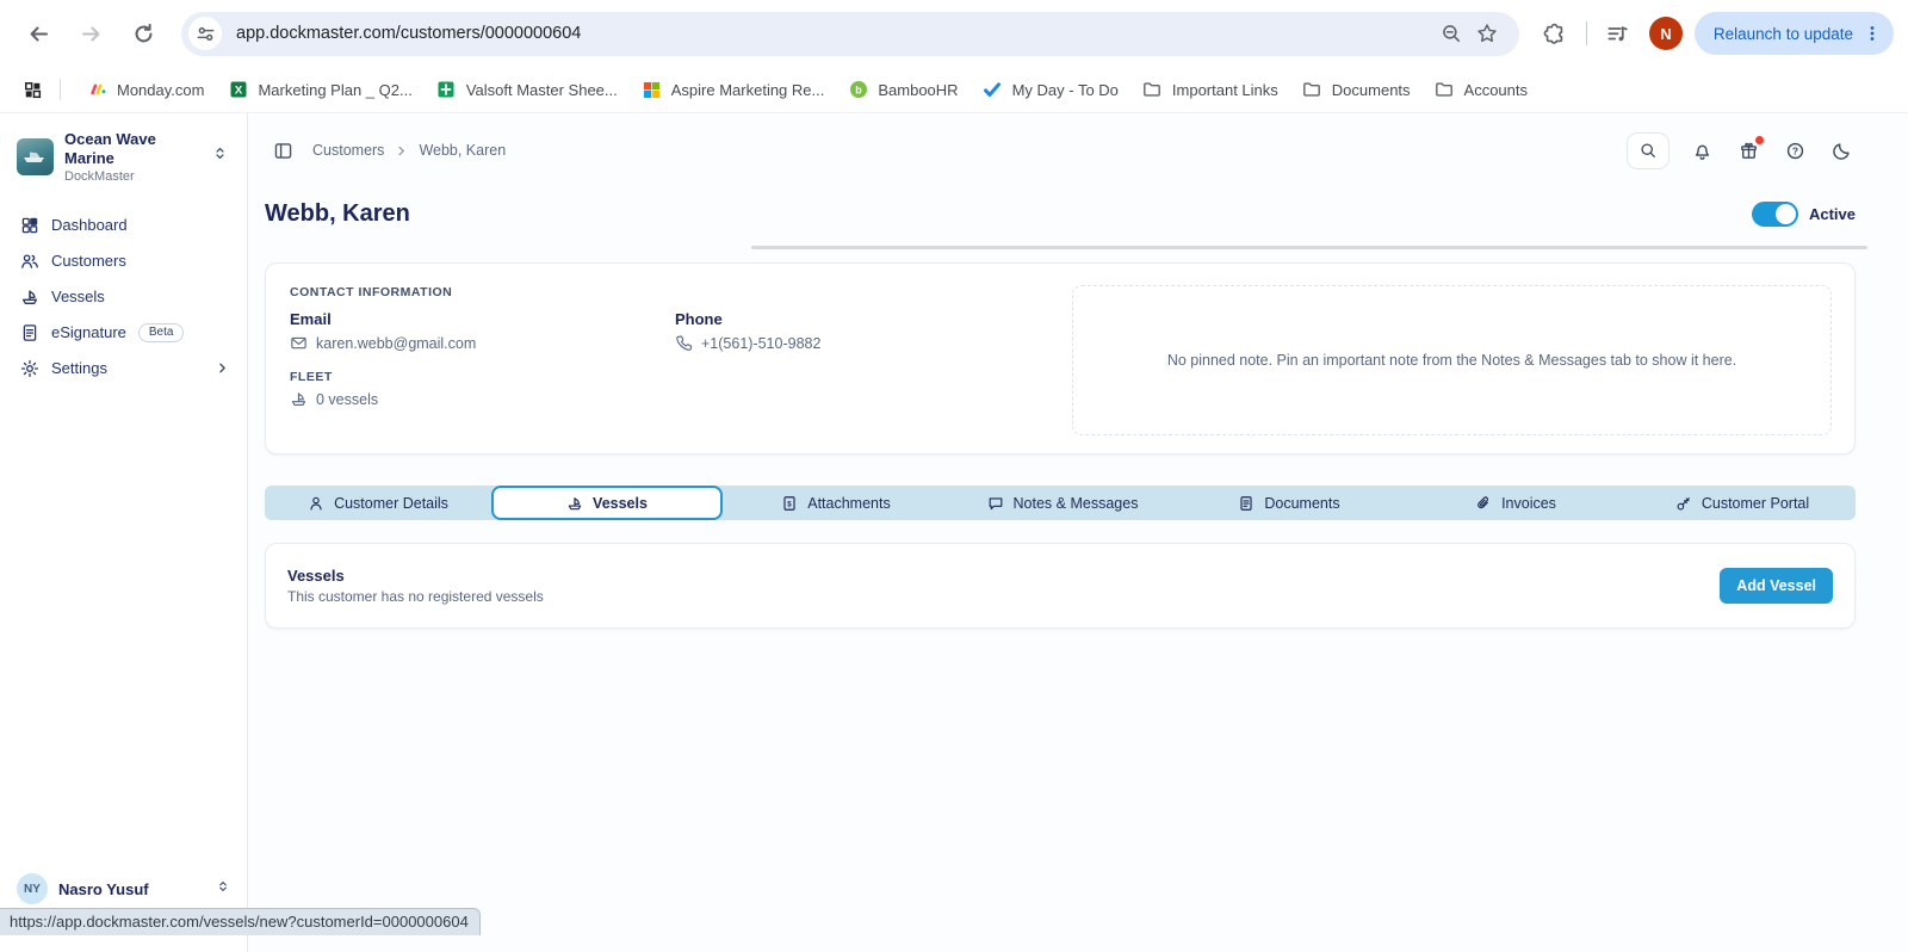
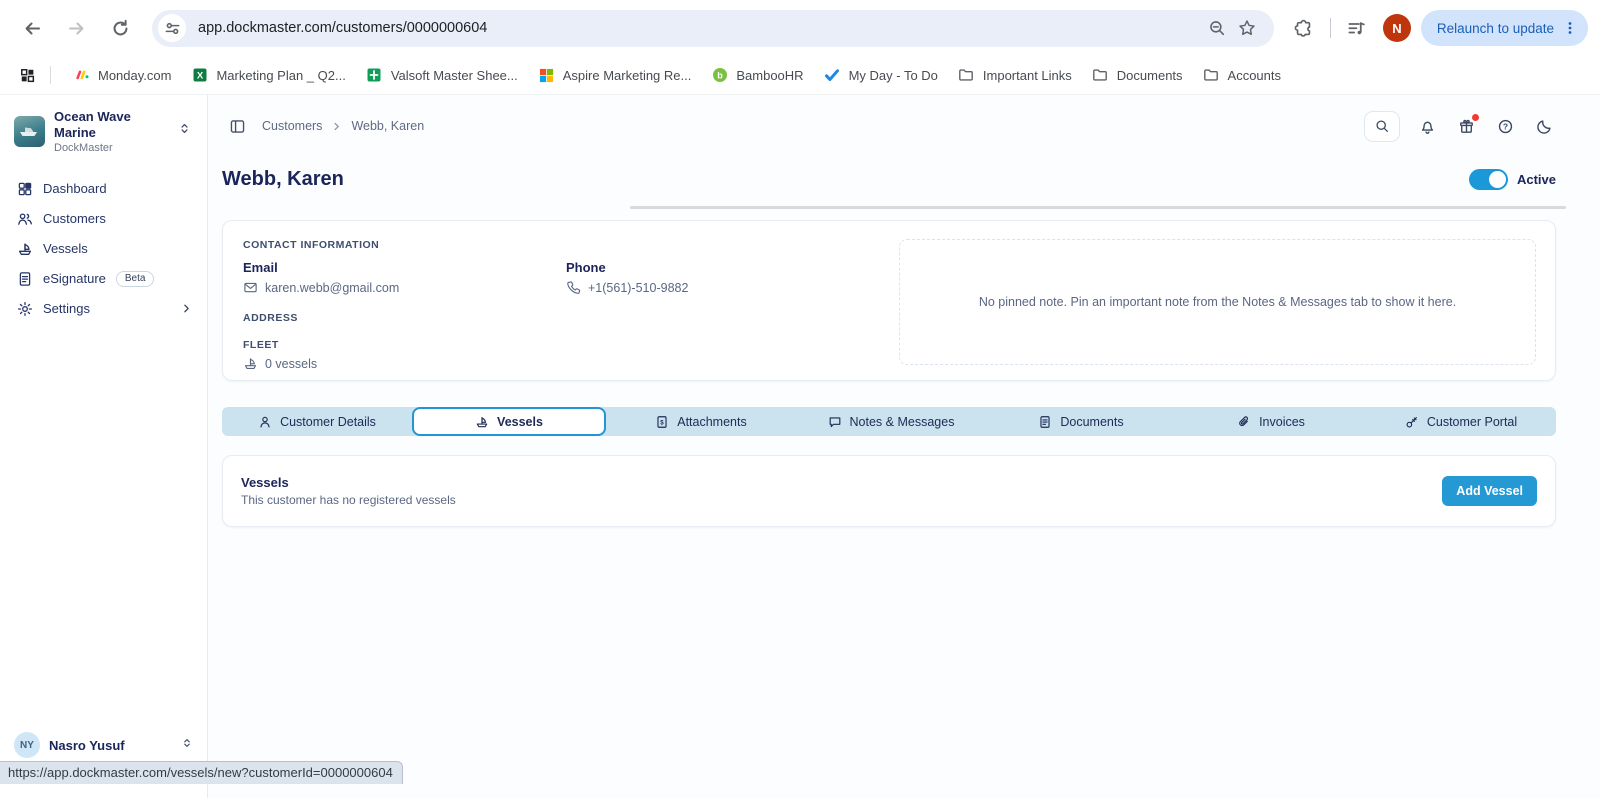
  app.dockmaster.com/customers/0000000604
  N
  Relaunch to update
  Monday.com
  X
  Marketing Plan _ Q2...
  Valsoft Master Shee...
  Aspire Marketing Re...
  b
  BambooHR
  My Day - To Do
  Important Links
  Documents
  Accounts
  Ocean Wave Marine
  DockMaster
  Dashboard
  Customers
  Vessels
  eSignature
  Beta
  Settings
  NY
  Nasro Yusuf
  Customers
  Webb, Karen
  ?
  Webb, Karen
  Active
  CONTACT INFORMATION
  Email
  karen.webb@gmail.com
  Phone
  +1(561)-510-9882
+ ADDRESS
  FLEET
  0 vessels
  No pinned note. Pin an important note from the Notes & Messages tab to show it here.
  Customer Details
  Vessels
  Attachments
  Notes & Messages
  Documents
  Invoices
  Customer Portal
  Vessels
  This customer has no registered vessels
  Add Vessel
  https://app.dockmaster.com/vessels/new?customerId=0000000604
